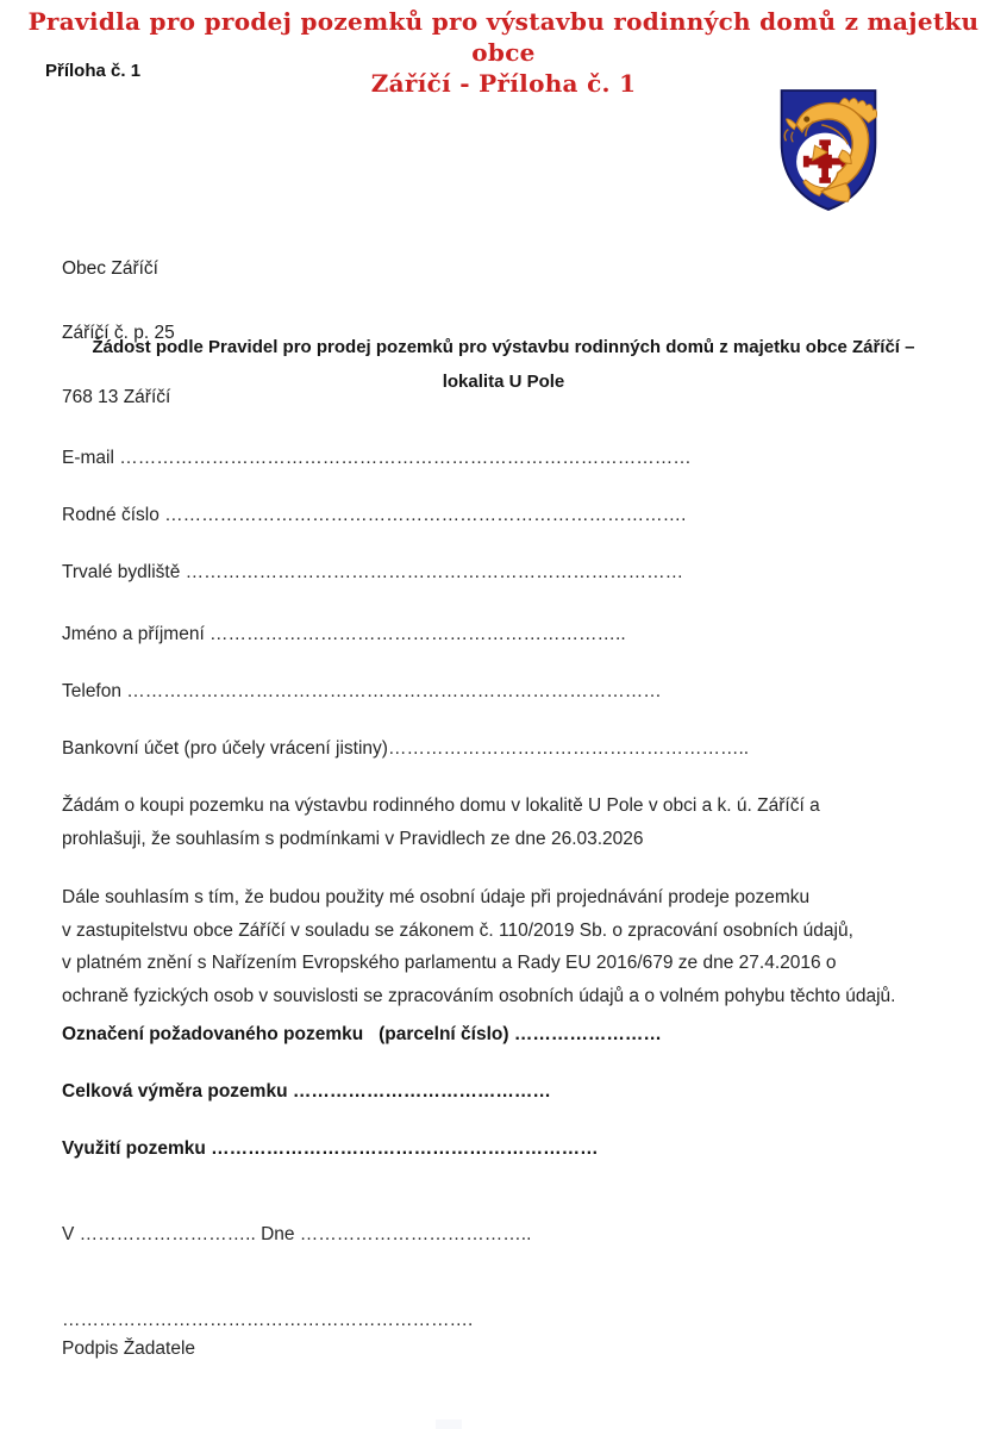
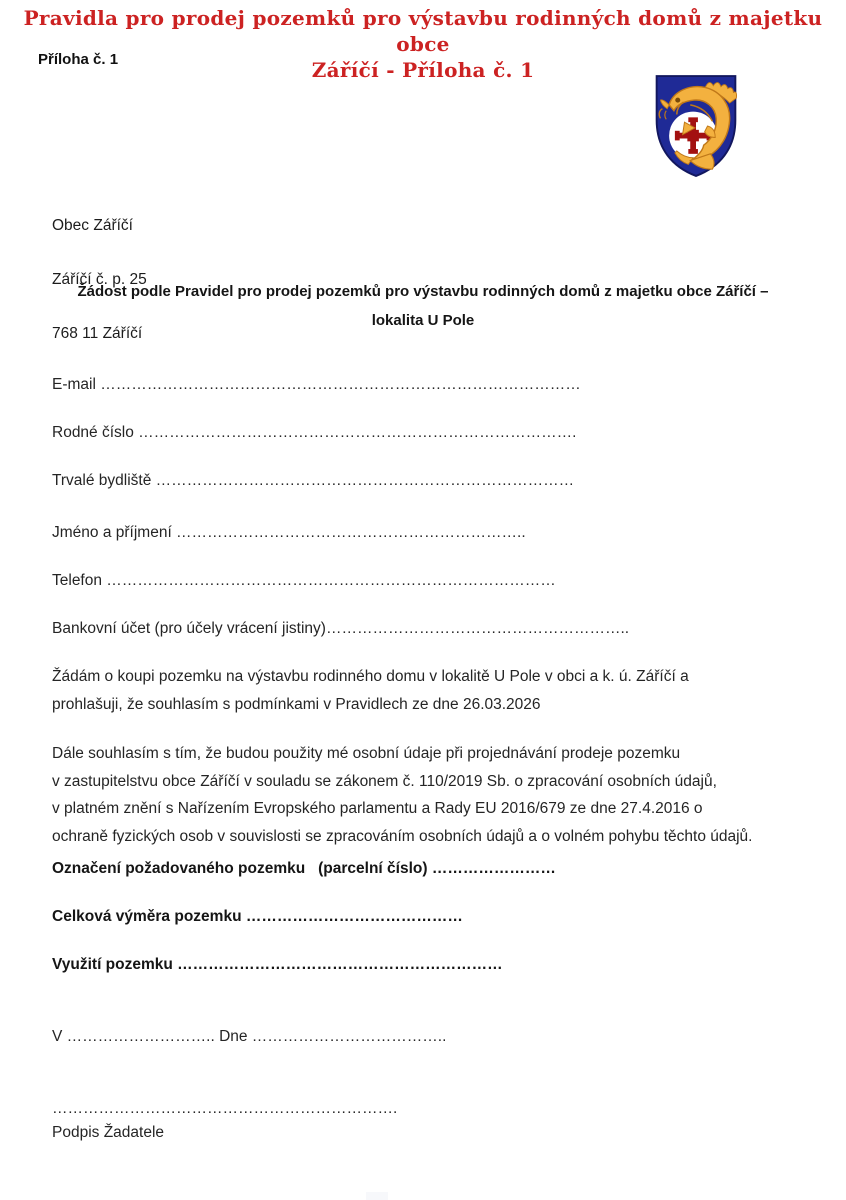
  Pravidla pro prodej pozemků pro výstavbu rodinných domů z majetku obce
  Záříčí - Příloha č. 1
  Příloha č. 1
  Obec Záříčí
  Záříčí č. p. 25
- 768 13 Záříčí
+ 768 11 Záříčí
  Žádost podle Pravidel pro prodej pozemků pro výstavbu rodinných domů z majetku obce Záříčí –
  lokalita U Pole
  E-mail …………………………………………………………………………………
  Rodné číslo ………………………………………………………………………….
  Trvalé bydliště ………………………………………………………………………
  Jméno a příjmení …………………………………………………………..
  Telefon ……………………………………………………………………………
  Bankovní účet (pro účely vrácení jistiny)…………………………………………………..
  Žádám o koupi pozemku na výstavbu rodinného domu v lokalitě U Pole v obci a k. ú. Záříčí a
  prohlašuji, že souhlasím s podmínkami v Pravidlech ze dne 26.03.2026
  Dále souhlasím s tím, že budou použity mé osobní údaje při projednávání prodeje pozemku
  v zastupitelstvu obce Záříčí v souladu se zákonem č. 110/2019 Sb. o zpracování osobních údajů,
  v platném znění s Nařízením Evropského parlamentu a Rady EU 2016/679 ze dne 27.4.2016 o
  ochraně fyzických osob v souvislosti se zpracováním osobních údajů a o volném pohybu těchto údajů.
  Označení požadovaného pozemku (parcelní číslo) ……………………
  Celková výměra pozemku ……………………………………
  Využití pozemku ………………………………………………………
  V ……………………….. Dne ………………………………..
  ………………………………………………………….
  Podpis Žadatele
